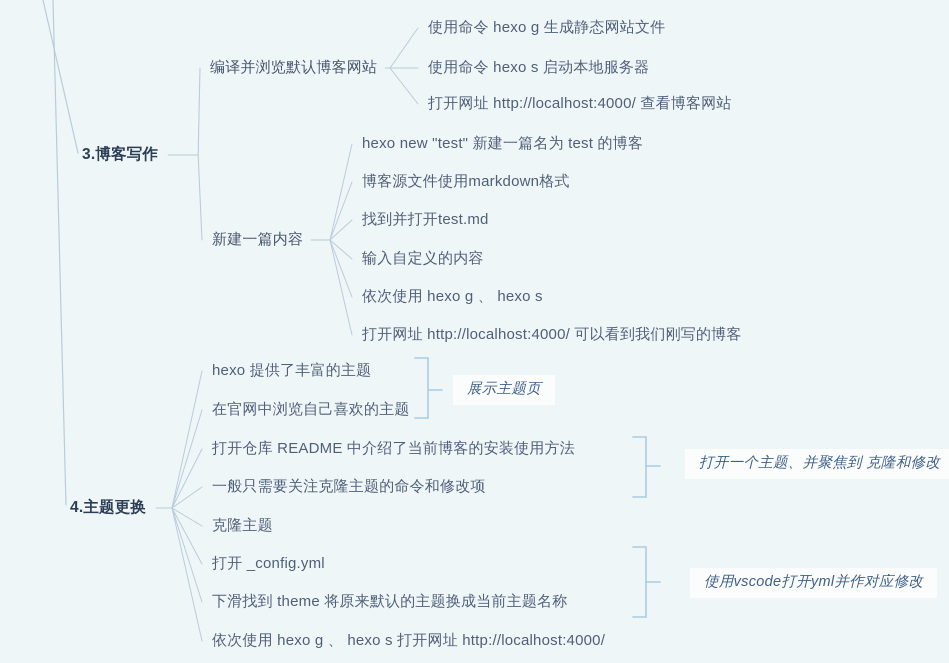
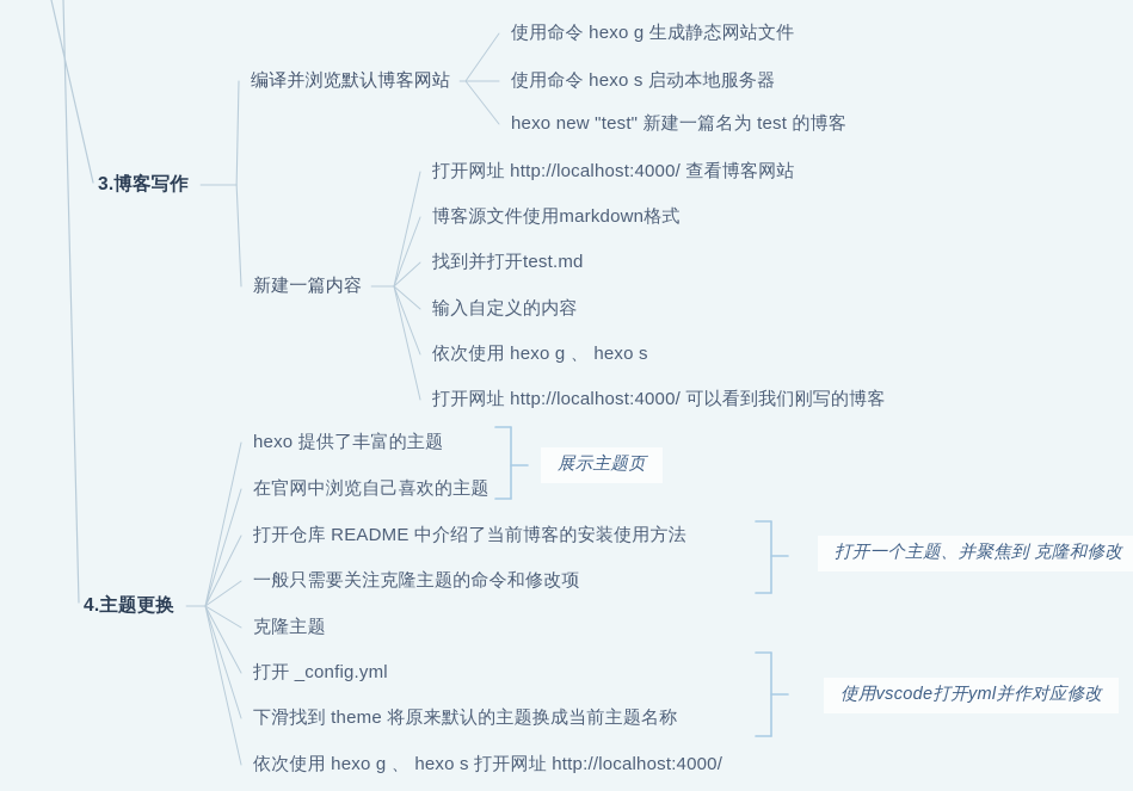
  3.博客写作
  编译并浏览默认博客网站
  使用命令 hexo g 生成静态网站文件
  使用命令 hexo s 启动本地服务器
- 打开网址 http://localhost:4000/ 查看博客网站
+ hexo new "test" 新建一篇名为 test 的博客
  新建一篇内容
- hexo new "test" 新建一篇名为 test 的博客
+ 打开网址 http://localhost:4000/ 查看博客网站
  博客源文件使用markdown格式
  找到并打开test.md
  输入自定义的内容
  依次使用 hexo g 、 hexo s
  打开网址 http://localhost:4000/ 可以看到我们刚写的博客
  4.主题更换
  hexo 提供了丰富的主题
  在官网中浏览自己喜欢的主题
  打开仓库 README 中介绍了当前博客的安装使用方法
  一般只需要关注克隆主题的命令和修改项
  克隆主题
  打开 _config.yml
  下滑找到 theme 将原来默认的主题换成当前主题名称
  依次使用 hexo g 、 hexo s 打开网址 http://localhost:4000/
  展示主题页
  打开一个主题、并聚焦到 克隆和修改
  使用vscode打开yml并作对应修改
